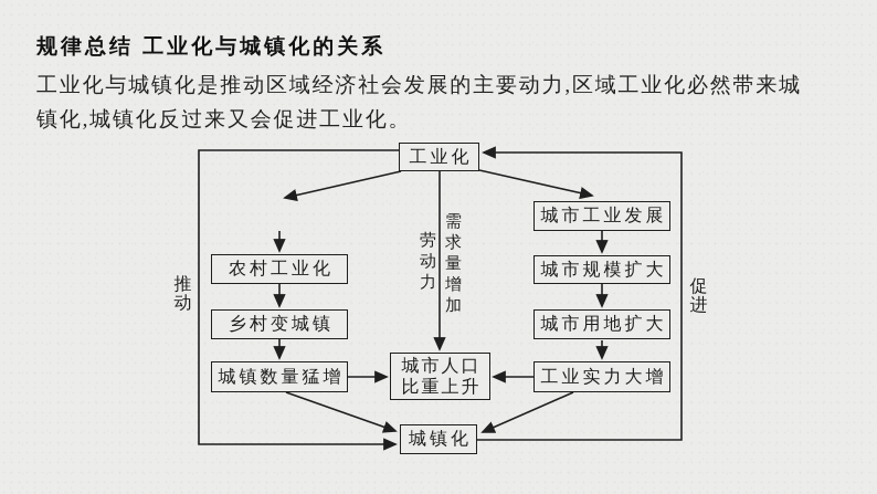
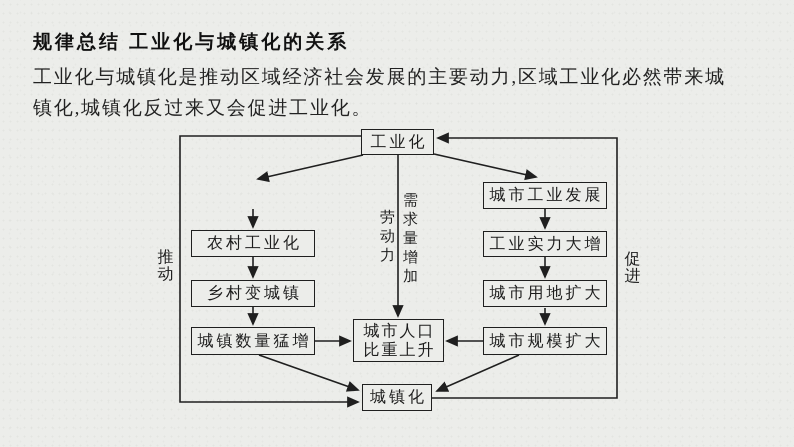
  规律总结 工业化与城镇化的关系
  工业化与城镇化是推动区域经济社会发展的主要动力,区域工业化必然带来城
  镇化,城镇化反过来又会促进工业化。
  工业化
  农村工业化
  乡村变城镇
  城镇数量猛增
  城市工业发展
- 城市规模扩大
+ 工业实力大增
  城市用地扩大
- 工业实力大增
+ 城市规模扩大
  城市人口
  比重上升
  城镇化
  劳动力
  需求量增加
  推动
  促进
